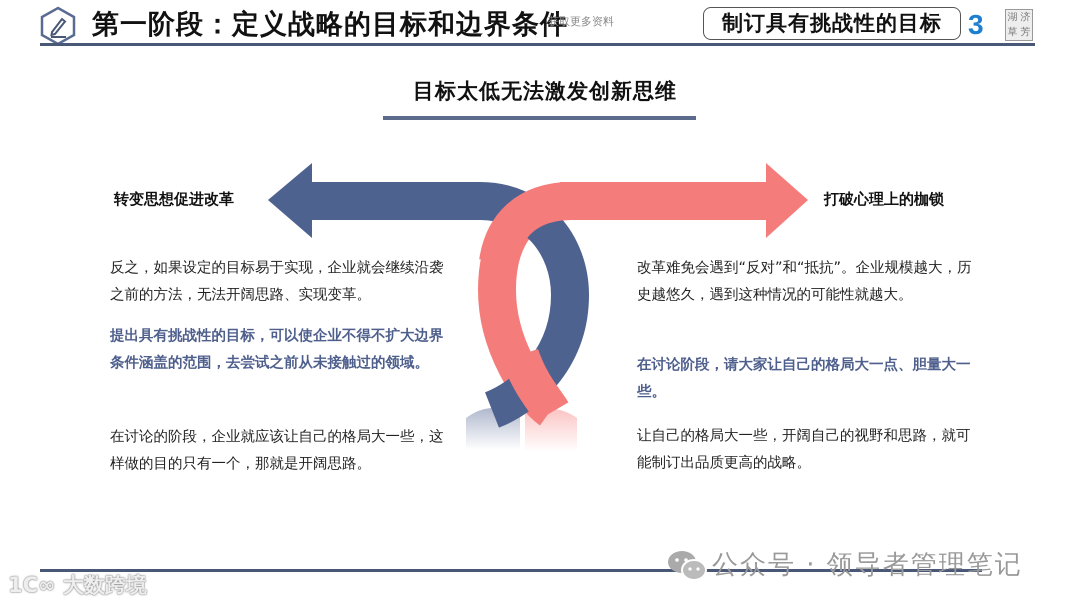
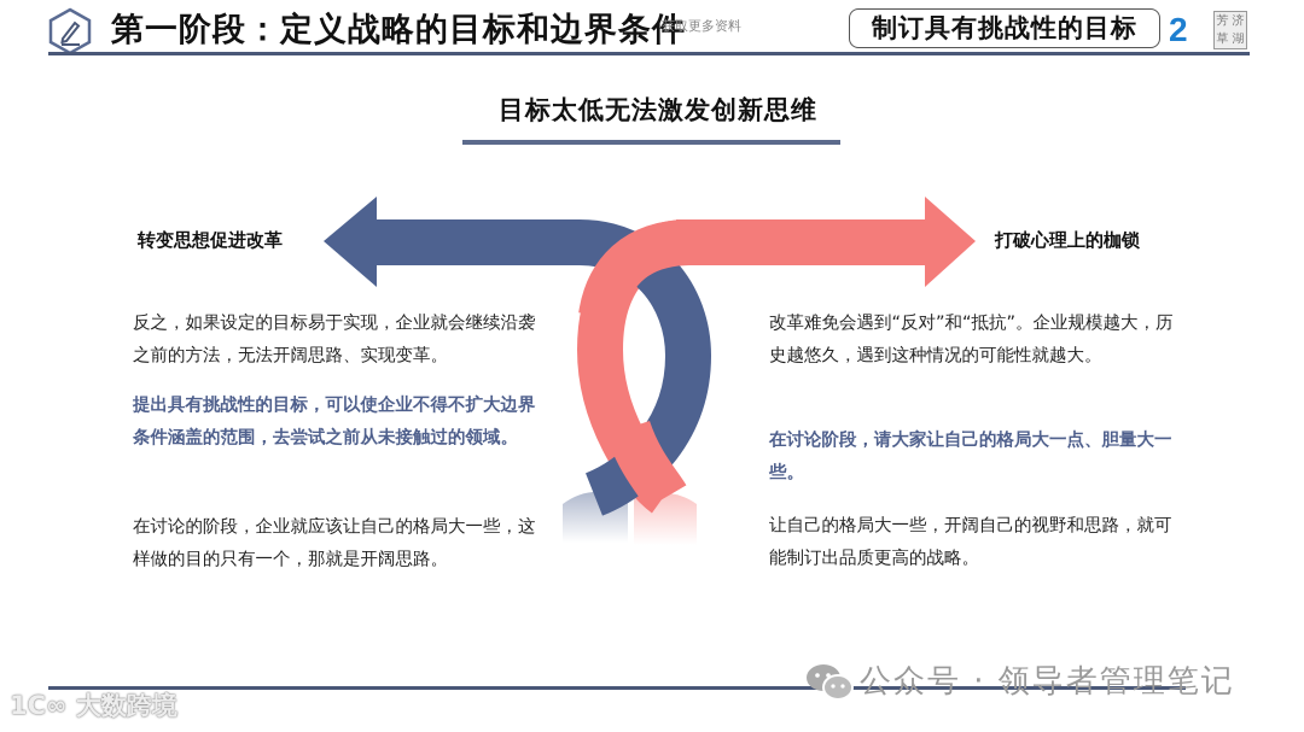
  第一阶段：定义战略的目标和边界条件
  获取更多资料
  制订具有挑战性的目标
- 3
+ 2
- 湖
+ 芳
  济
  草
- 芳
+ 湖
  目标太低无法激发创新思维
  转变思想促进改革
  打破心理上的枷锁
  反之，如果设定的目标易于实现，企业就会继续沿袭之前的方法，无法开阔思路、实现变革。
  提出具有挑战性的目标，可以使企业不得不扩大边界条件涵盖的范围，去尝试之前从未接触过的领域。
  在讨论的阶段，企业就应该让自己的格局大一些，这样做的目的只有一个，那就是开阔思路。
  改革难免会遇到“反对”和“抵抗”。企业规模越大，历史越悠久，遇到这种情况的可能性就越大。
  在讨论阶段，请大家让自己的格局大一点、胆量大一些。
  让自己的格局大一些，开阔自己的视野和思路，就可能制订出品质更高的战略。
  公众号 · 领导者管理笔记
  1C∞ 大数跨境
